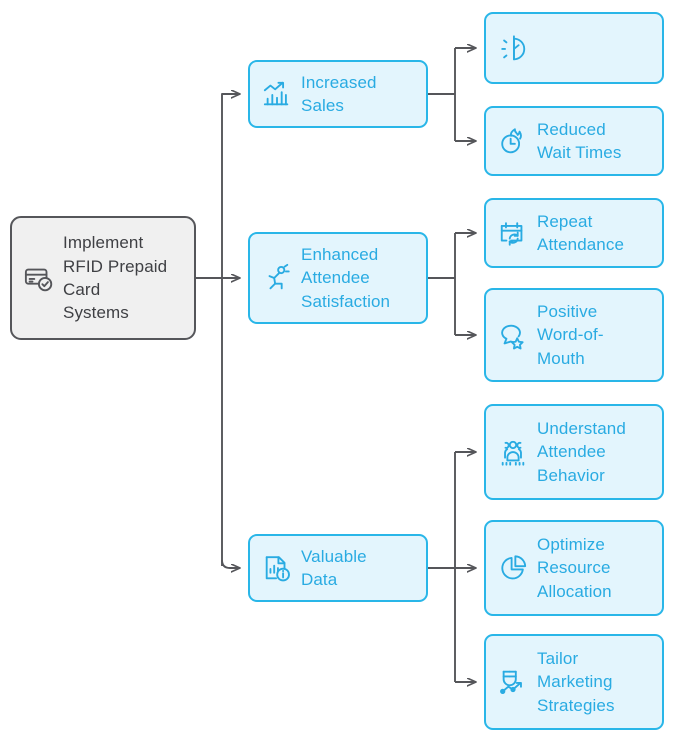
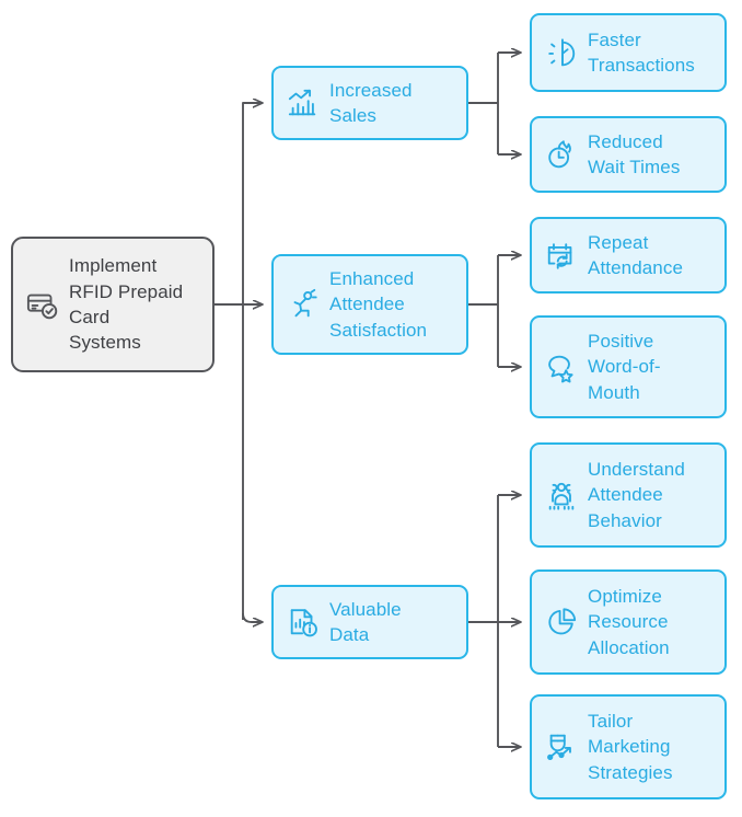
  Implement
  RFID Prepaid
  Card
  Systems
  Increased
  Sales
+ Faster
+ Transactions
  Reduced
  Wait Times
  Enhanced
  Attendee
  Satisfaction
  Repeat
  Attendance
  Positive
  Word-of-
  Mouth
  Valuable
  Data
  Understand
  Attendee
  Behavior
  Optimize
  Resource
  Allocation
  Tailor
  Marketing
  Strategies
